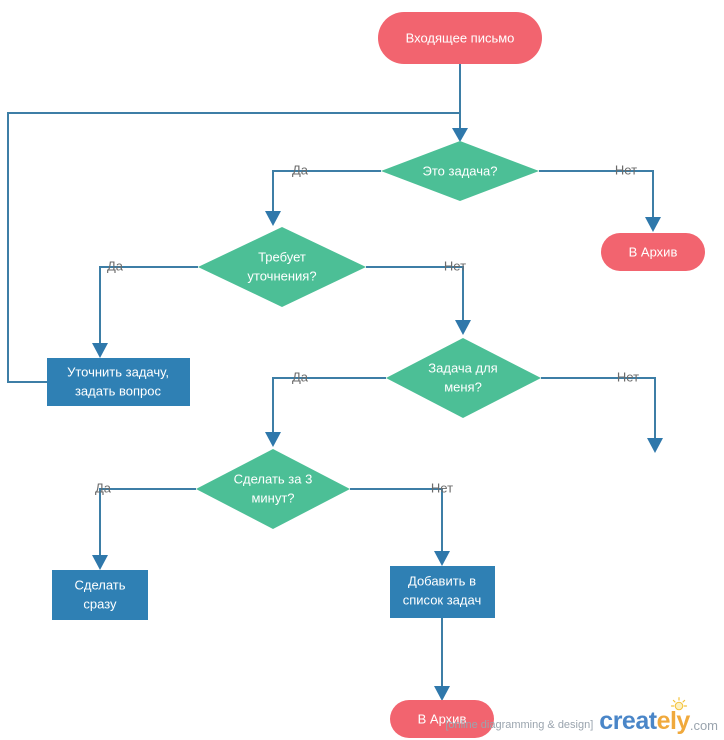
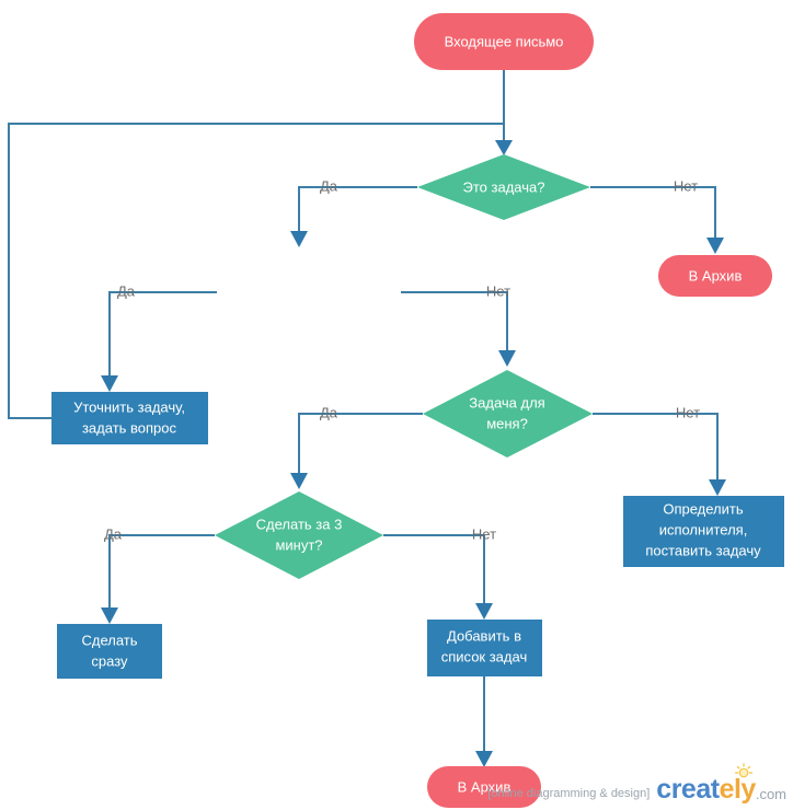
  Входящее письмо
  Это задача?
  В Архив
- Требует
- уточнения?
  Уточнить задачу,
  задать вопрос
  Задача для
  меня?
+ Определить
+ исполнителя,
+ поставить задачу
  Сделать за 3
  минут?
  Сделать
  сразу
  Добавить в
  список задач
  В Архив
  Да
  Нет
  Да
  Нет
  Да
  Нет
  Да
  Нет
  [online diagramming & design]
  creat
  ely
  .com
